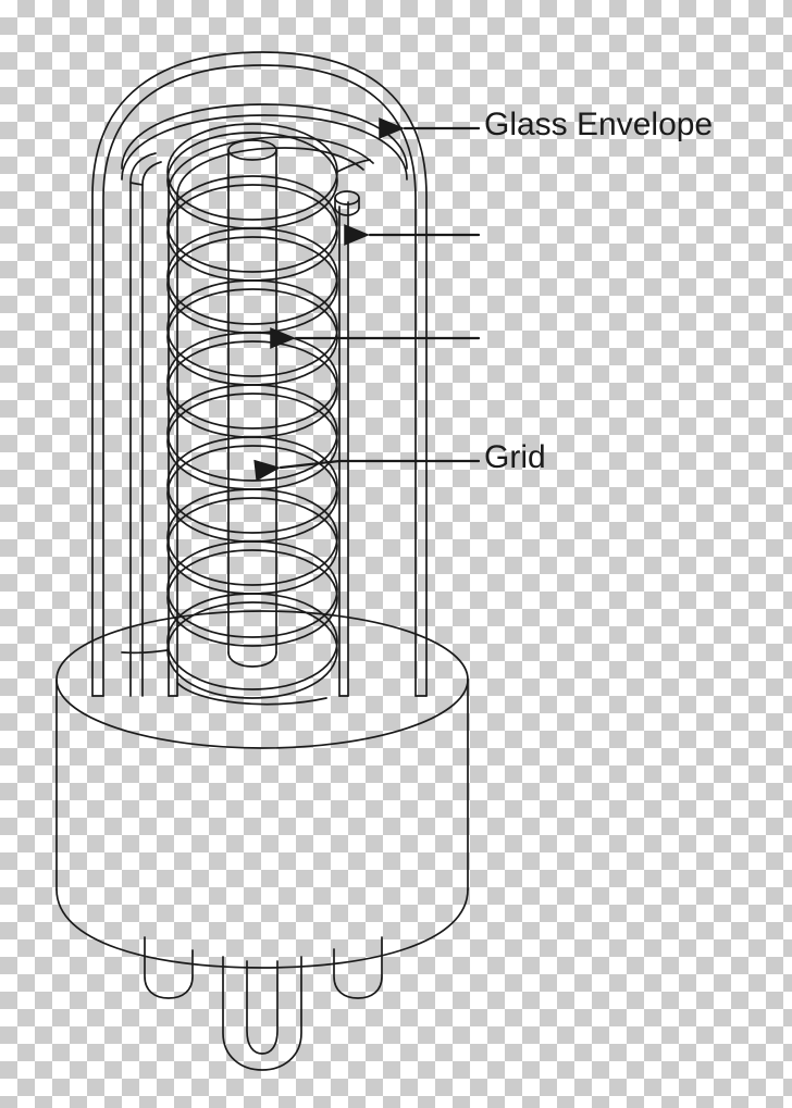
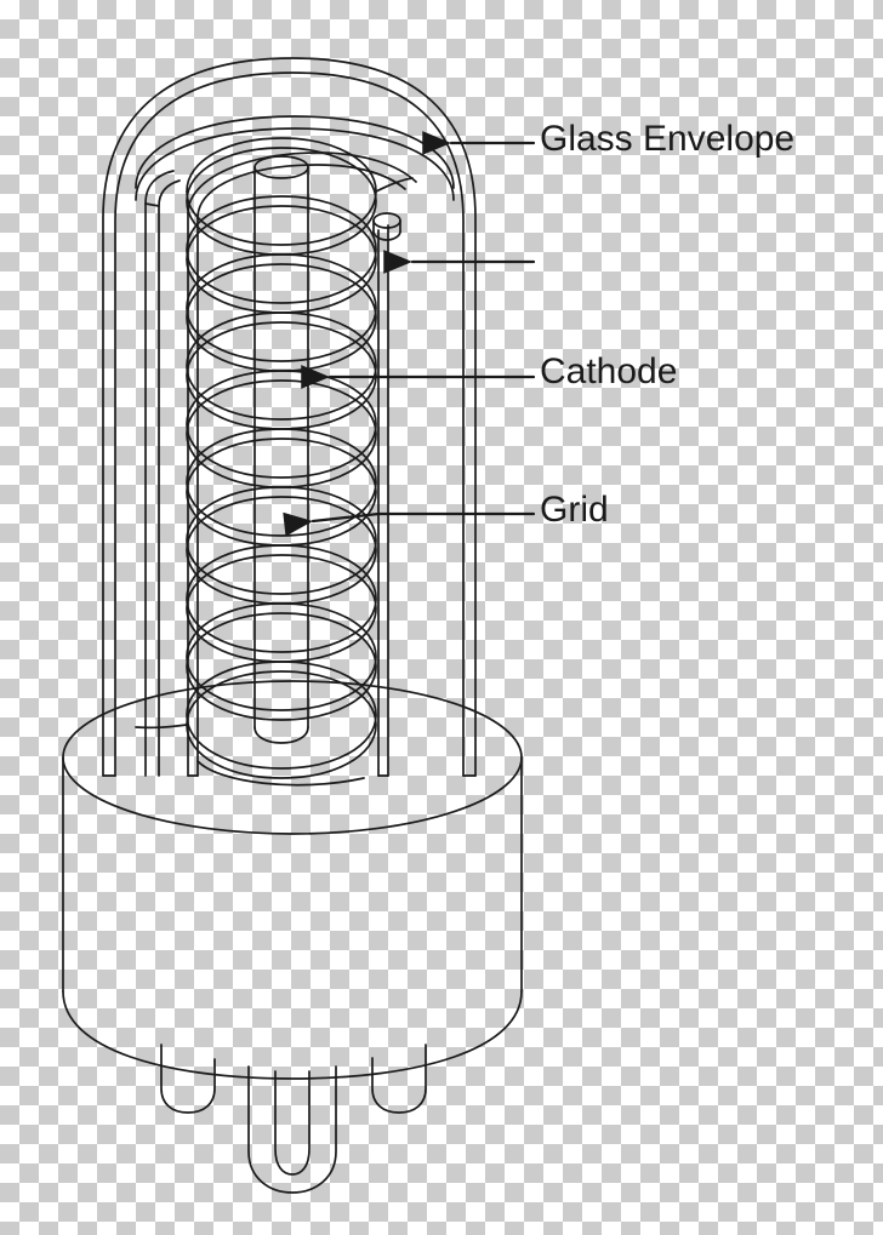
  Glass Envelope
+ Cathode
  Grid
